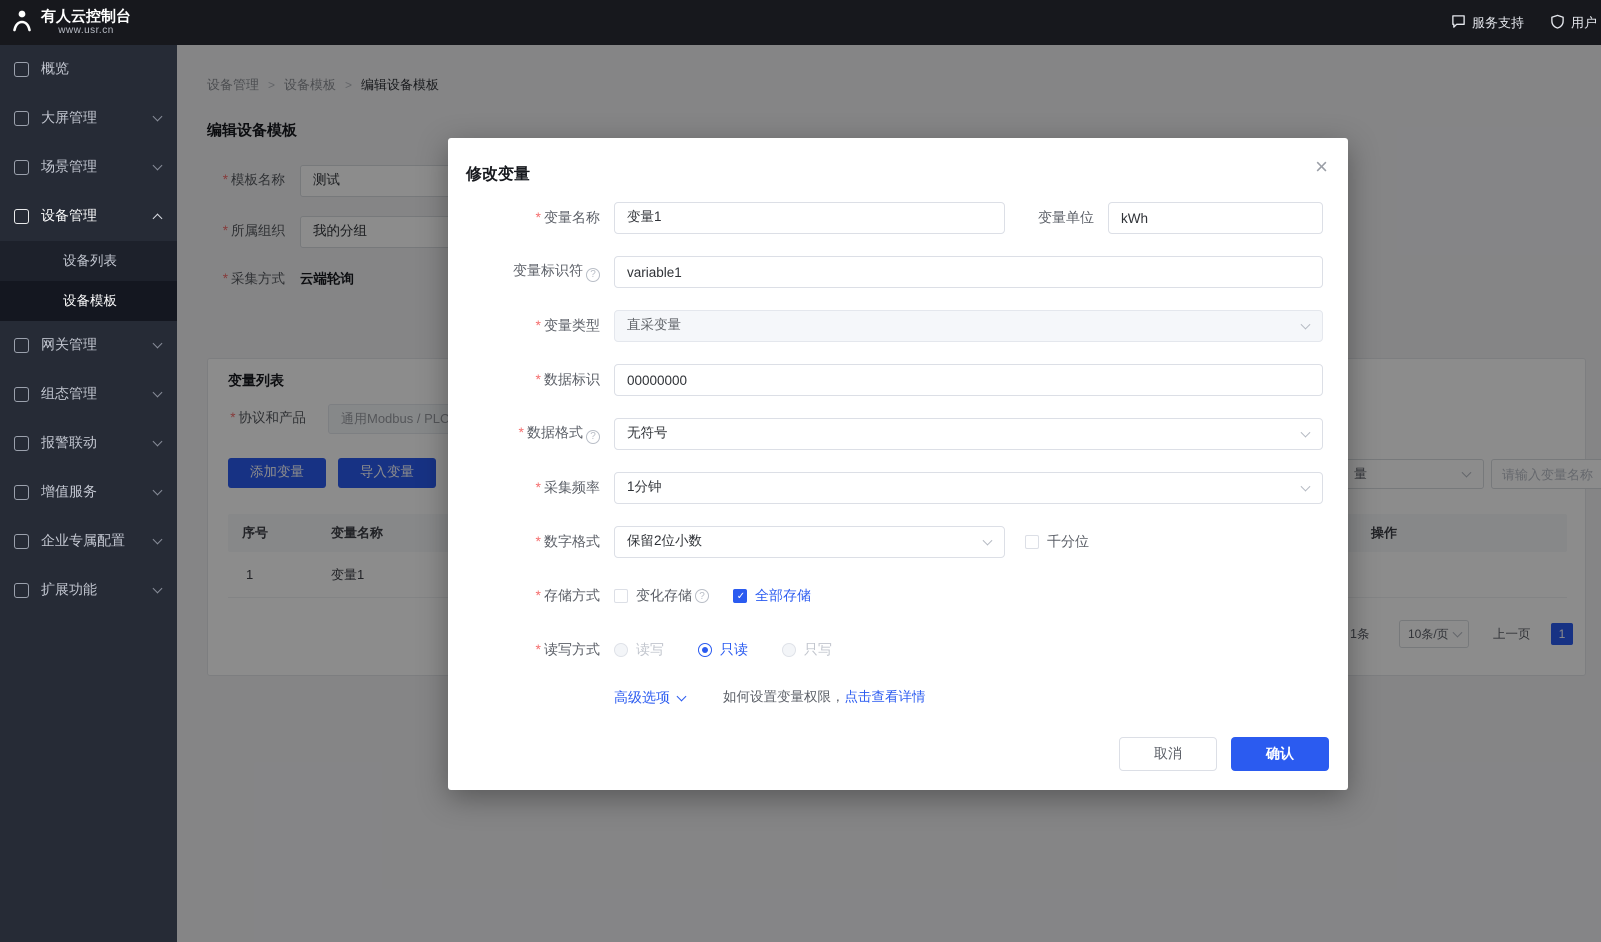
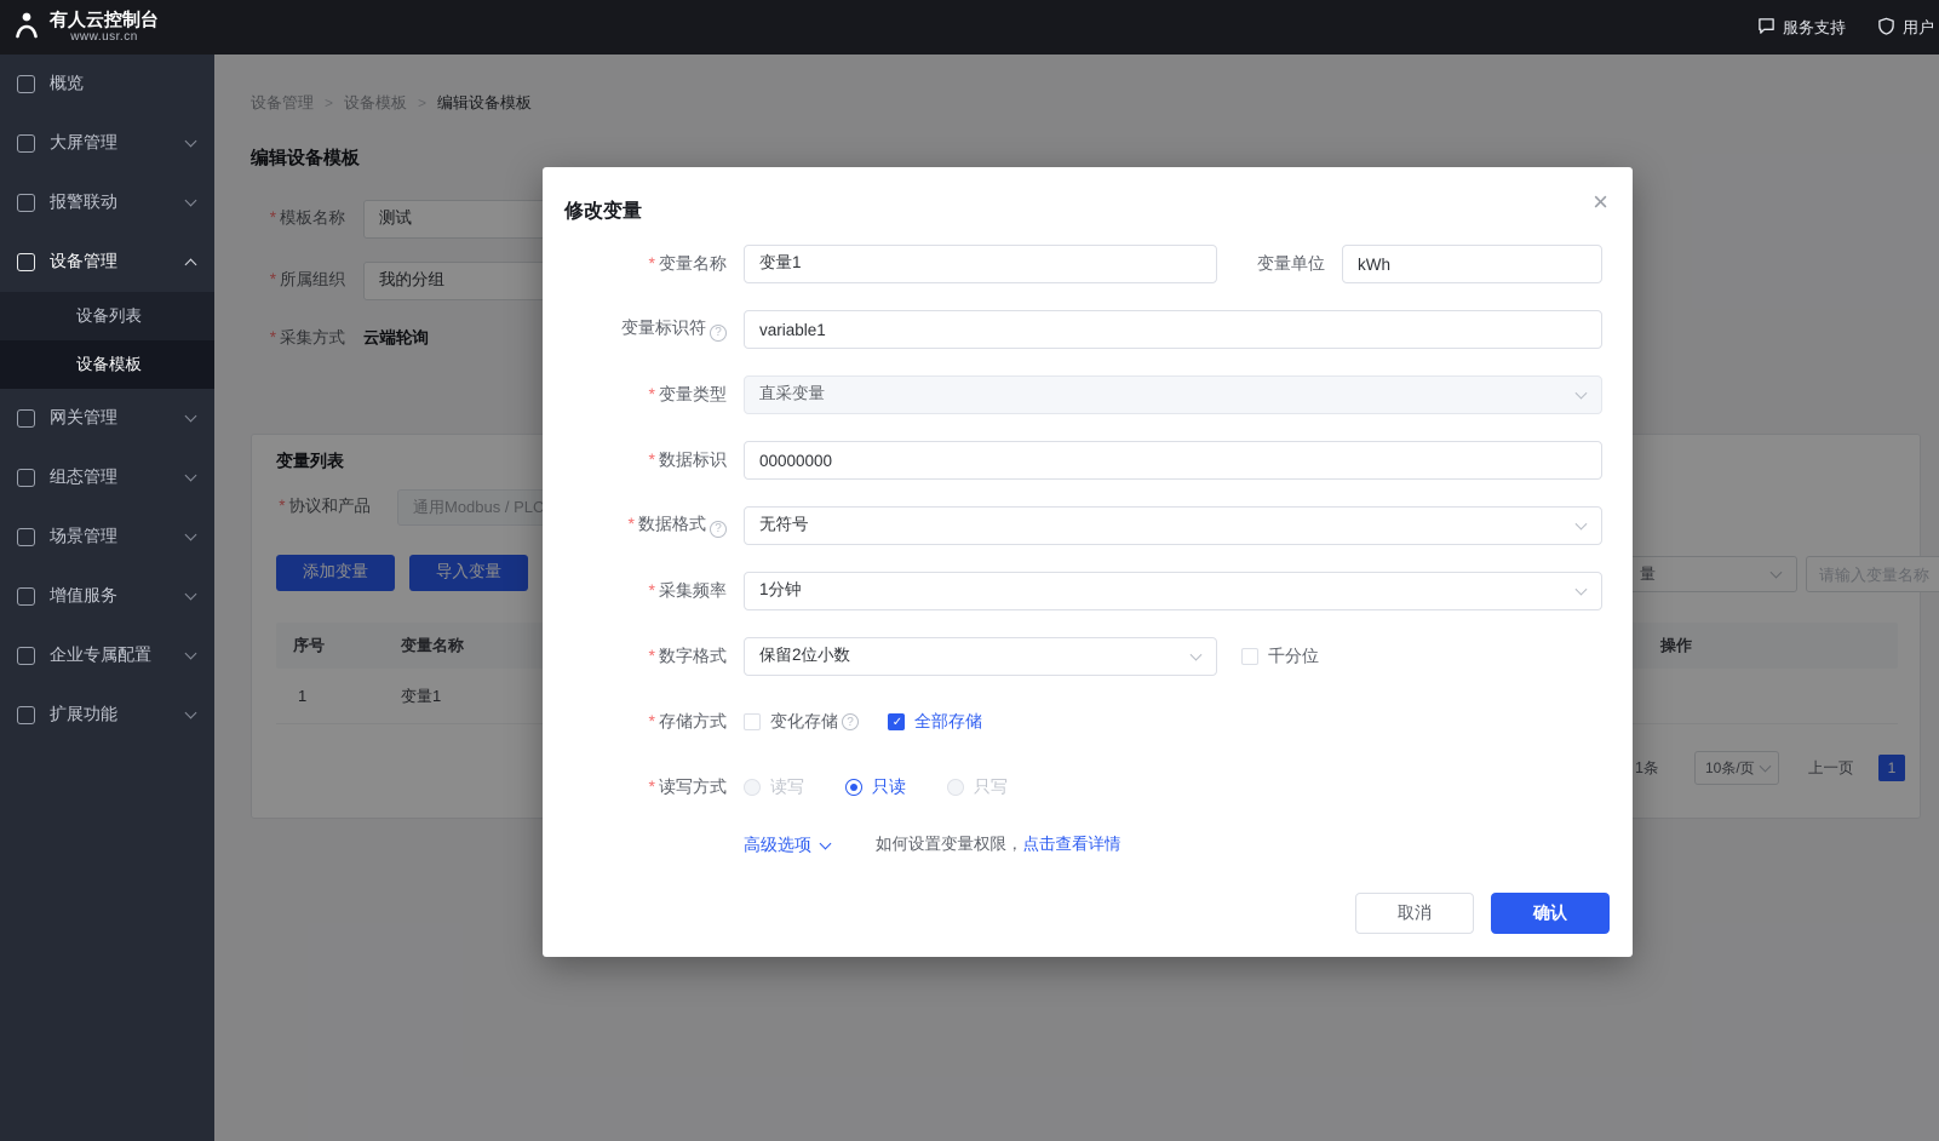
  有人云控制台
  www.usr.cn
  服务支持
  用户
  概览
  大屏管理
- 场景管理
+ 报警联动
  设备管理
  设备列表
  设备模板
  网关管理
  组态管理
- 报警联动
+ 场景管理
  增值服务
  企业专属配置
  扩展功能
  设备管理
  >
  设备模板
  >
  编辑设备模板
  编辑设备模板
  * 模板名称
  测试
  * 所属组织
  我的分组
  * 采集方式
  云端轮询
  变量列表
  * 协议和产品
  通用Modbus / PLC
  添加变量
  导入变量
  量
  请输入变量名称
  序号
  变量名称
  操作
  1
  变量1
  1条
  10条/页
  上一页
  1
  修改变量
  ×
  * 变量名称
  变量1
  变量单位
  kWh
  变量标识符 ?
  variable1
  * 变量类型
  直采变量
  * 数据标识
  00000000
  * 数据格式 ?
  无符号
  * 采集频率
  1分钟
  * 数字格式
  保留2位小数
  千分位
  * 存储方式
  变化存储
  ?
  全部存储
  * 读写方式
  读写
  只读
  只写
  高级选项
  如何设置变量权限，点击查看详情
  取消
  确认
